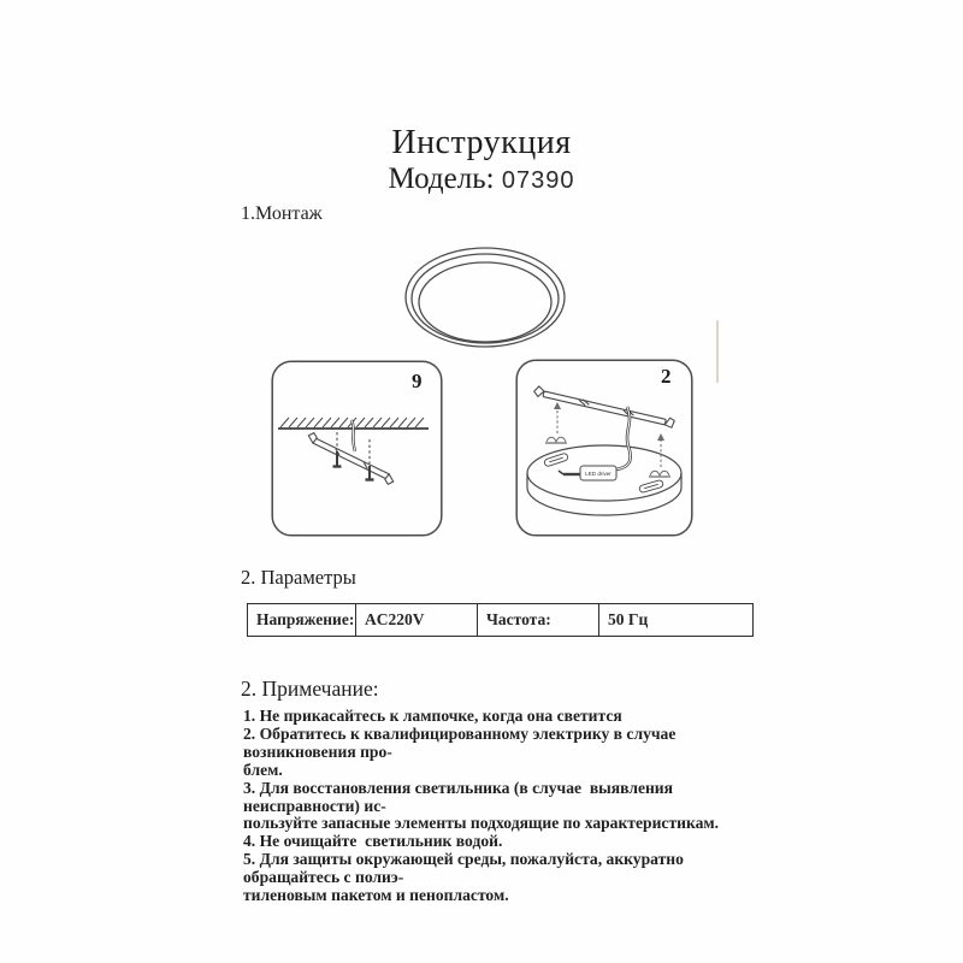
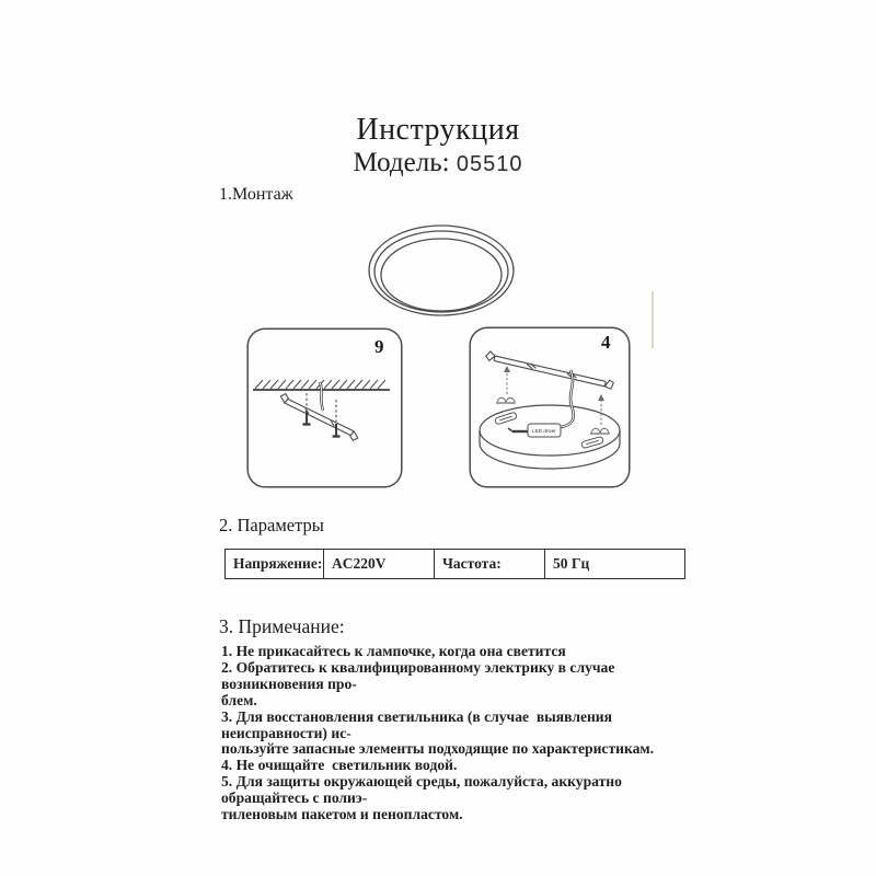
  Инструкция
- Модель: 07390
+ Модель: 05510
  1.Монтаж
  9
- 2
+ 4
  2. Параметры
  Напряжение:	AC220V	Частота:	50 Гц
- 2. Примечание:
+ 3. Примечание:
  1. Не прикасайтесь к лампочке, когда она светится
  2. Обратитесь к квалифицированному электрику в случае возникновения про-
  блем.
  3. Для восстановления светильника (в случае выявления неисправности) ис-
  пользуйте запасные элементы подходящие по характеристикам.
  4. Не очищайте светильник водой.
  5. Для защиты окружающей среды, пожалуйста, аккуратно обращайтесь с полиэ-
  тиленовым пакетом и пенопластом.
